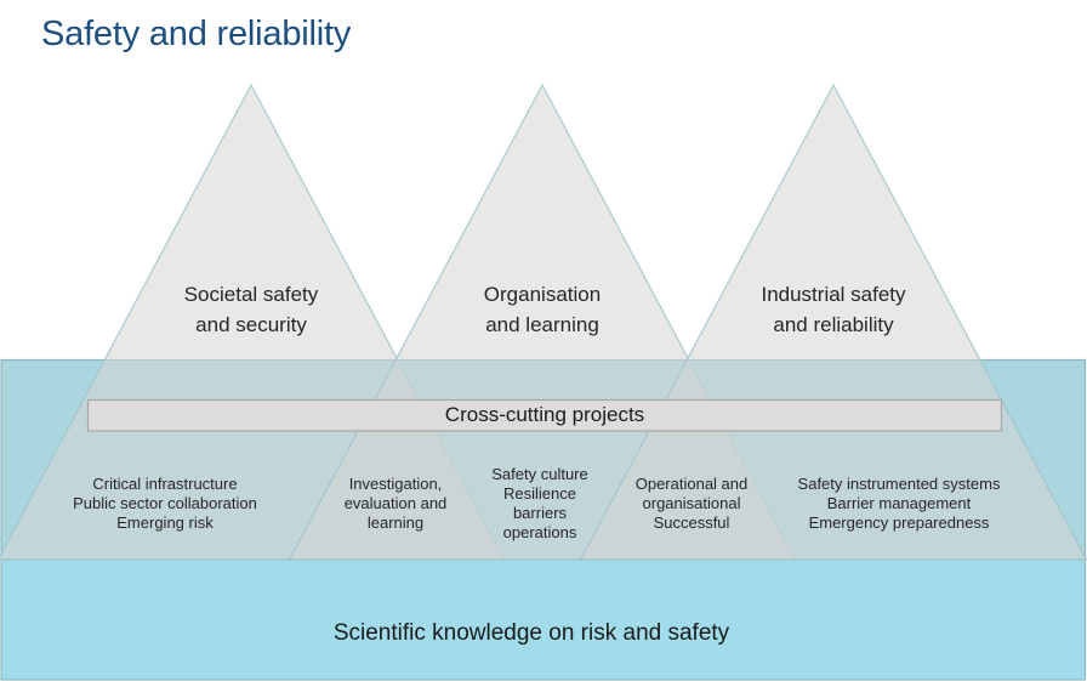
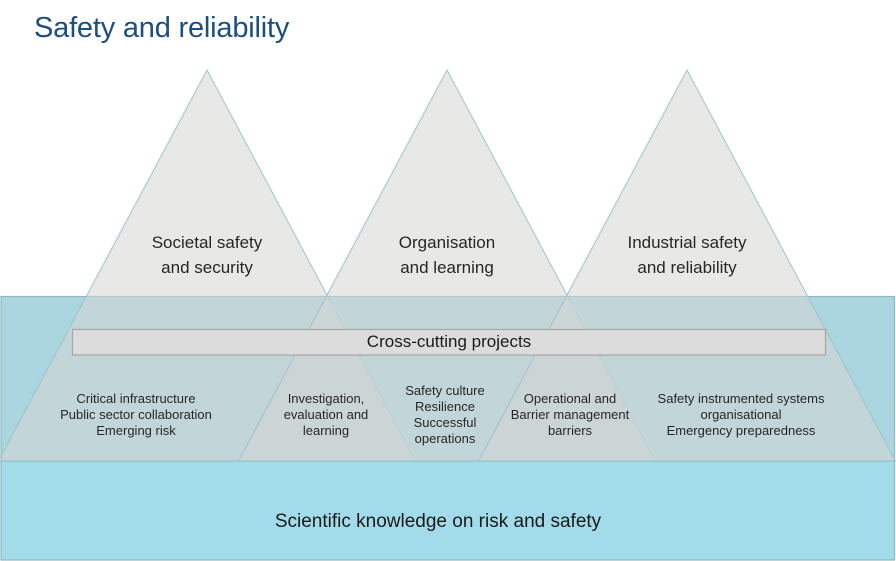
  Safety and reliability
  Societal safety
  and security
  Organisation
  and learning
  Industrial safety
  and reliability
  Cross-cutting projects
  Critical infrastructure
  Public sector collaboration
  Emerging risk
  Investigation,
  evaluation and
  learning
  Safety culture
  Resilience
- barriers
+ Successful
  operations
  Operational and
- organisational
+ Barrier management
- Successful
+ barriers
  Safety instrumented systems
- Barrier management
+ organisational
  Emergency preparedness
  Scientific knowledge on risk and safety
